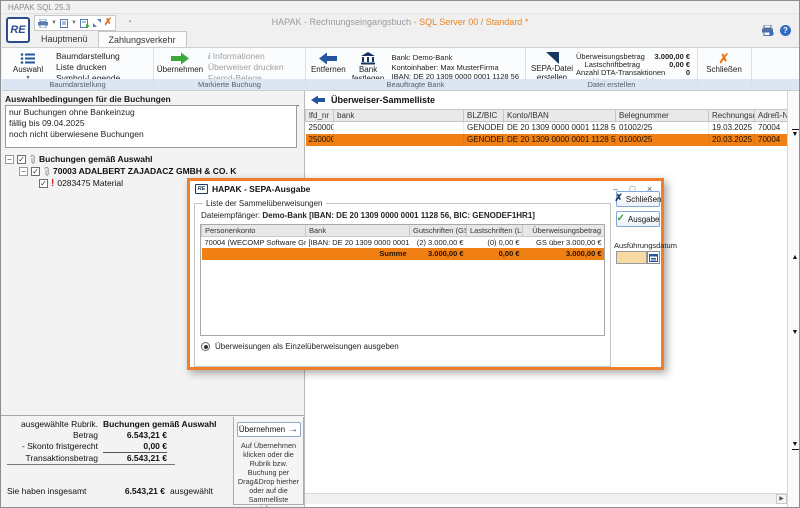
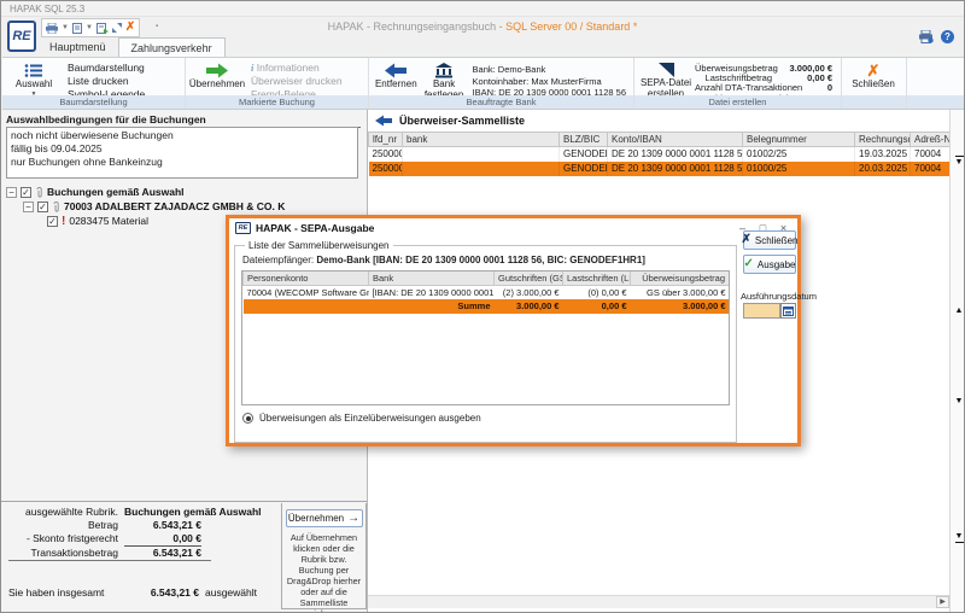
  HAPAK SQL 25.3
  RE
  ✗
  HAPAK - Rechnungseingangsbuch - SQL Server 00 / Standard *
  ?
  Hauptmenü
  Zahlungsverkehr
  Auswahl
  Baumdarstellung
  Liste drucken
  Symbol-Legende
  Baumdarstellung
  Übernehmen
  i Informationen
  Überweiser drucken
  Fremd-Belege
  Markierte Buchung
  Entfernen
  Bank: Demo-Bank
  Kontoinhaber: Max MusterFirma
  IBAN: DE 20 1309 0000 0001 1128 56
  Beauftragte Bank
  SEPA-Datei erstellen
  Überweisungsbetrag
  3.000,00 €
  Lastschriftbetrag
  0,00 €
  Anzahl DTA-Transaktionen
  0
  Datei erstellen
  ✗
  Schließen
  Auswahlbedingungen für die Buchungen
- nur Buchungen ohne Bankeinzug
+ noch nicht überwiesene Buchungen
  fällig bis 09.04.2025
- noch nicht überwiesene Buchungen
+ nur Buchungen ohne Bankeinzug
  −
  ✓
  Buchungen gemäß Auswahl
  −
  ✓
  70003 ADALBERT ZAJADACZ GMBH & CO. K
  ✓
  !
  0283475 Material
  ausgewählte Rubrik.
  Buchungen gemäß Auswahl
  Betrag
  6.543,21 €
  - Skonto fristgerecht
  0,00 €
  Transaktionsbetrag
  6.543,21 €
  Sie haben insgesamt
  6.543,21 €
  ausgewählt
  Übernehmen
  →
  Auf Übernehmen klicken oder die Rubrik bzw. Buchung per Drag&Drop hierher oder auf die Sammelliste
  Überweiser-Sammelliste
  lfd_nr	bank	BLZ/BIC	Konto/IBAN	Belegnummer	Rechnungs	Adreß-N
  250000		GENODE	DE 20 1309 0000 0001 1128 5	01002/25	19.03.2025	70004
  250000		GENODE	DE 20 1309 0000 0001 1128 5	01000/25	20.03.2025	70004
  HAPAK - SEPA-Ausgabe
  –
  □
  ×
  Liste der Sammelüberweisungen
  Dateiempfänger: Demo-Bank [IBAN: DE 20 1309 0000 0001 1128 56, BIC: GENODEF1HR1]
  Personenkonto	Bank	Gutschriften (G	Lastschriften (L	Überweisungsbetrag
  70004 (WECOMP Software G	[IBAN: DE 20 1309 0000 0001	(2) 3.000,00 €	(0) 0,00 €	GS über 3.000,00 €
  	Summe	3.000,00 €	0,00 €	3.000,00 €
  Überweisungen als Einzelüberweisungen ausgeben
  ✗
  Schließen
  ✓
  Ausgabe
  Ausführungsdatum
